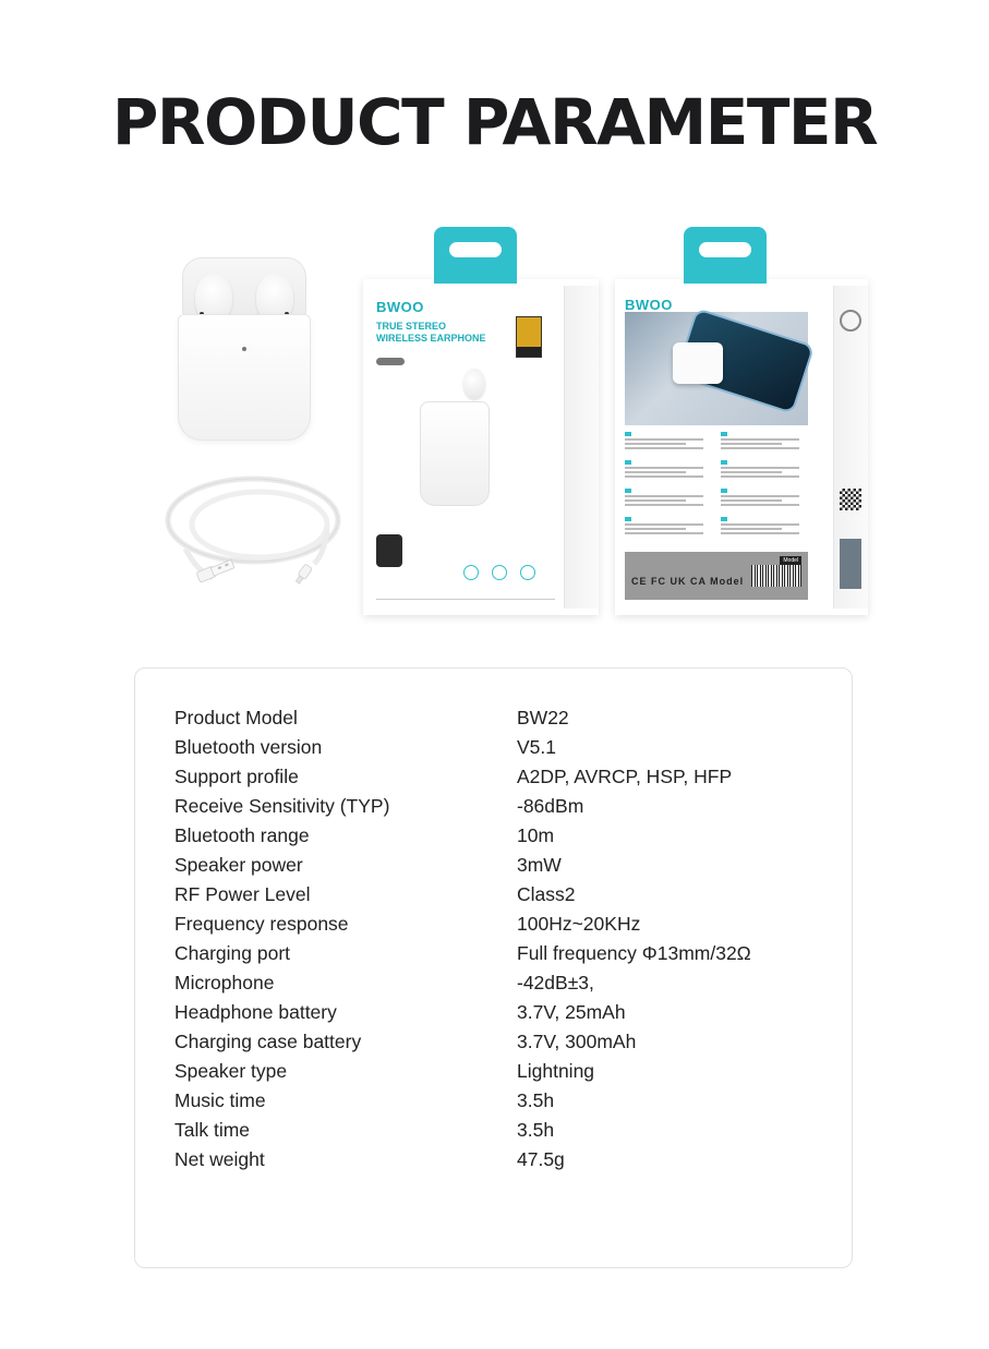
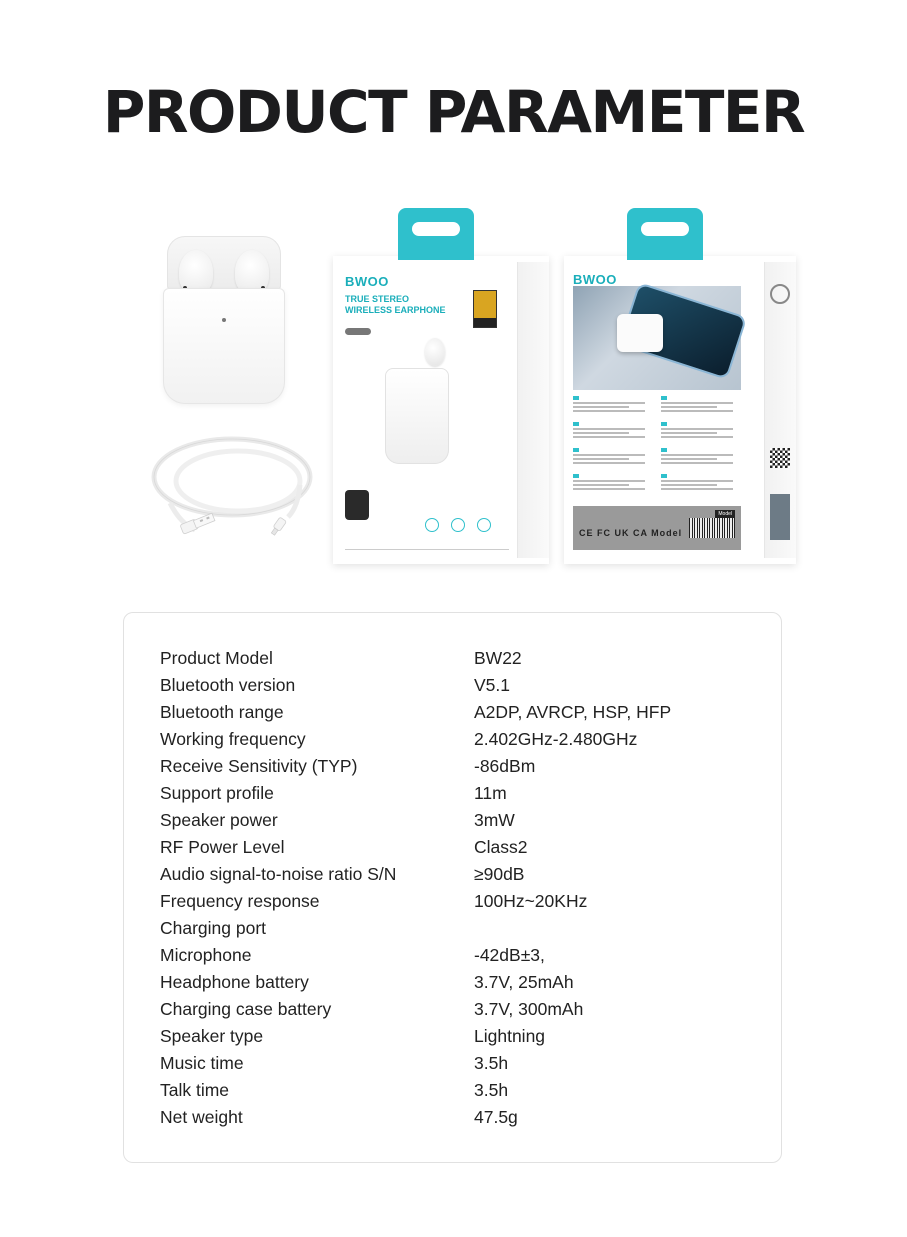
  PRODUCT PARAMETER
  BWOO
  TRUE STEREO
  WIRELESS EARPHONE
  BWOO
  CE FC UK CA Model
  Product Model
  BW22
  Bluetooth version
  V5.1
- Support profile
+ Bluetooth range
  A2DP, AVRCP, HSP, HFP
+ Working frequency
+ 2.402GHz-2.480GHz
  Receive Sensitivity (TYP)
  -86dBm
- Bluetooth range
+ Support profile
- 10m
+ 11m
  Speaker power
  3mW
  RF Power Level
  Class2
+ Audio signal-to-noise ratio S/N
+ ≥90dB
  Frequency response
  100Hz~20KHz
  Charging port
- Full frequency Φ13mm/32Ω
  Microphone
  -42dB±3,
  Headphone battery
  3.7V, 25mAh
  Charging case battery
  3.7V, 300mAh
  Speaker type
  Lightning
  Music time
  3.5h
  Talk time
  3.5h
  Net weight
  47.5g
